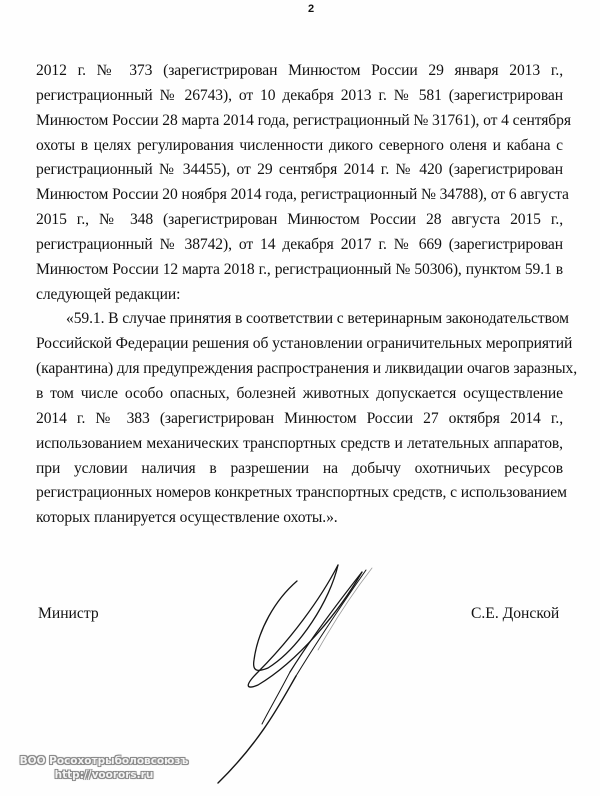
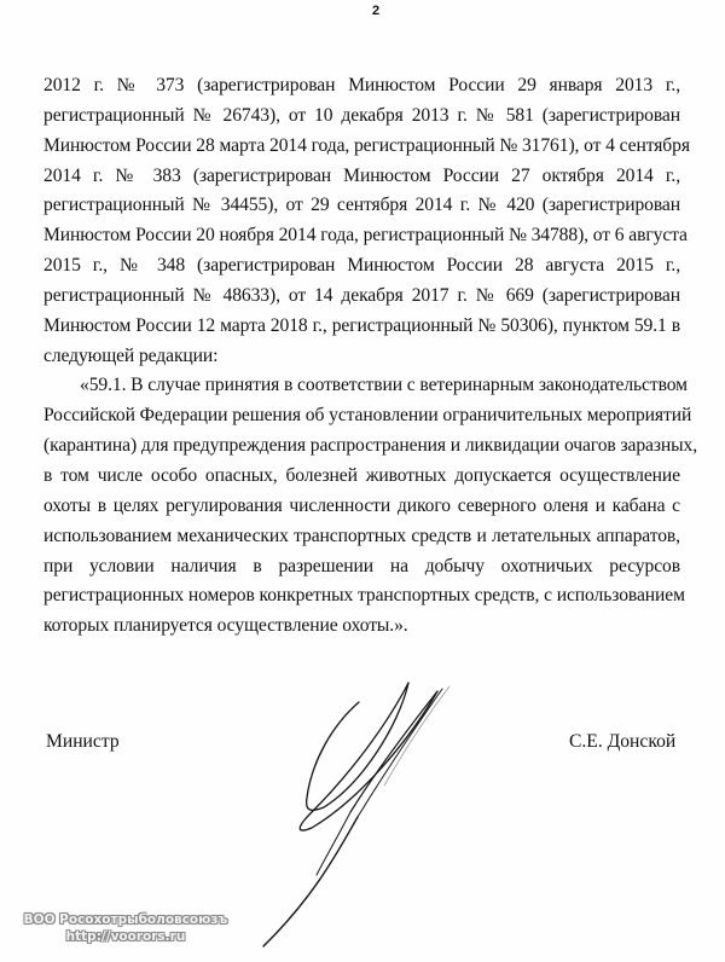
  2
  2012 г. № 373 (зарегистрирован Минюстом России 29 января 2013 г.,
  регистрационный № 26743), от 10 декабря 2013 г. № 581 (зарегистрирован
  Минюстом России 28 марта 2014 года, регистрационный № 31761), от 4 сентябр
- охоты в целях регулирования численности дикого северного оленя и кабана с
+ 2014 г. № 383 (зарегистрирован Минюстом России 27 октября 2014 г.,
  регистрационный № 34455), от 29 сентября 2014 г. № 420 (зарегистрирован
  Минюстом России 20 ноября 2014 года, регистрационный № 34788), от 6 август
  2015 г., № 348 (зарегистрирован Минюстом России 28 августа 2015 г.,
- регистрационный № 38742), от 14 декабря 2017 г. № 669 (зарегистрирован
+ регистрационный № 48633), от 14 декабря 2017 г. № 669 (зарегистрирован
  Минюстом России 12 марта 2018 г., регистрационный № 50306), пунктом 59.1 в
  следующей редакции:
  «59.1. В случае принятия в соответствии с ветеринарным законодательством
  Российской Федерации решения об установлении ограничительных мероприяти
  (карантина) для предупреждения распространения и ликвидации очагов заразны
  в том числе особо опасных, болезней животных допускается осуществление
- 2014 г. № 383 (зарегистрирован Минюстом России 27 октября 2014 г.,
+ охоты в целях регулирования численности дикого северного оленя и кабана с
  использованием механических транспортных средств и летательных аппаратов,
  при условии наличия в разрешении на добычу охотничьих ресурсов
  регистрационных номеров конкретных транспортных средств, с использованием
  которых планируется осуществление охоты.».
  Министр
  С.Е. Донской
  ВОО Росохотрыболовсоюзъ
  http://voorors.ru
